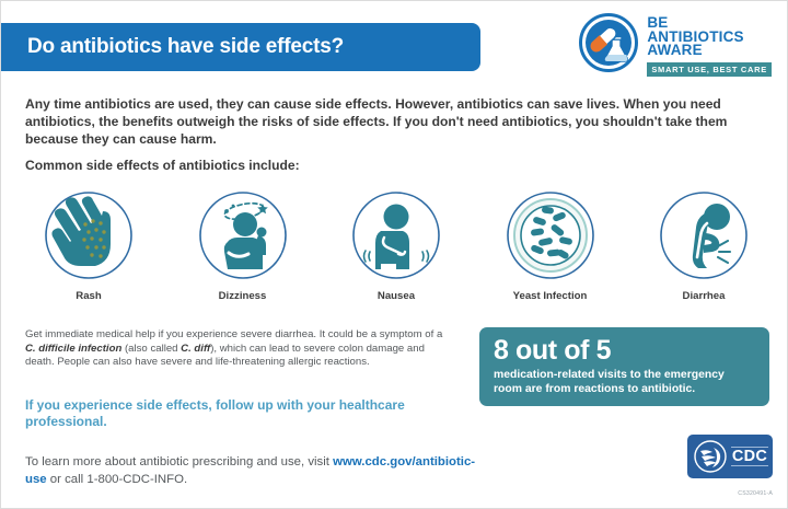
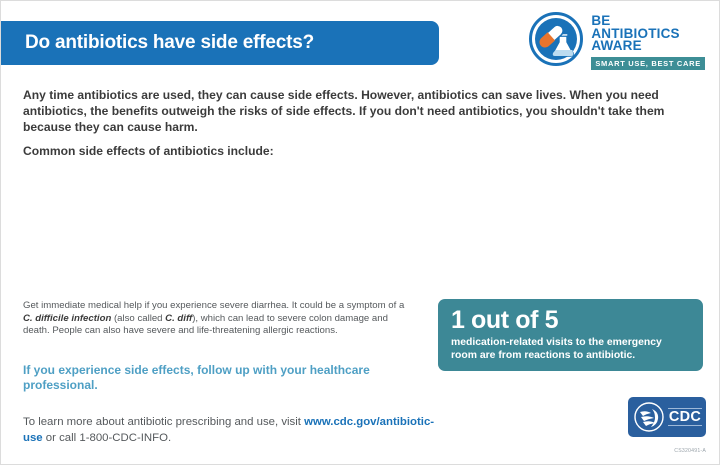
  Do antibiotics have side effects?
  BE
  ANTIBIOTICS
  AWARE
  SMART USE, BEST CARE
  Any time antibiotics are used, they can cause side effects. However, antibiotics can save lives. When you need antibiotics, the benefits outweigh the risks of side effects. If you don't need antibiotics, you shouldn't take them because they can cause harm.
  Common side effects of antibiotics include:
- Rash
- Dizziness
- Nausea
- Yeast Infection
- Diarrhea
  Get immediate medical help if you experience severe diarrhea. It could be a symptom of a C. difficile infection (also called C. diff), which can lead to severe colon damage and death. People can also have severe and life-threatening allergic reactions.
  If you experience side effects, follow up with your healthcare professional.
  To learn more about antibiotic prescribing and use, visit www.cdc.gov/antibiotic-use or call 1-800-CDC-INFO.
- 8 out of 5
+ 1 out of 5
  medication-related visits to the emergency room are from reactions to antibiotic.
  CDC
